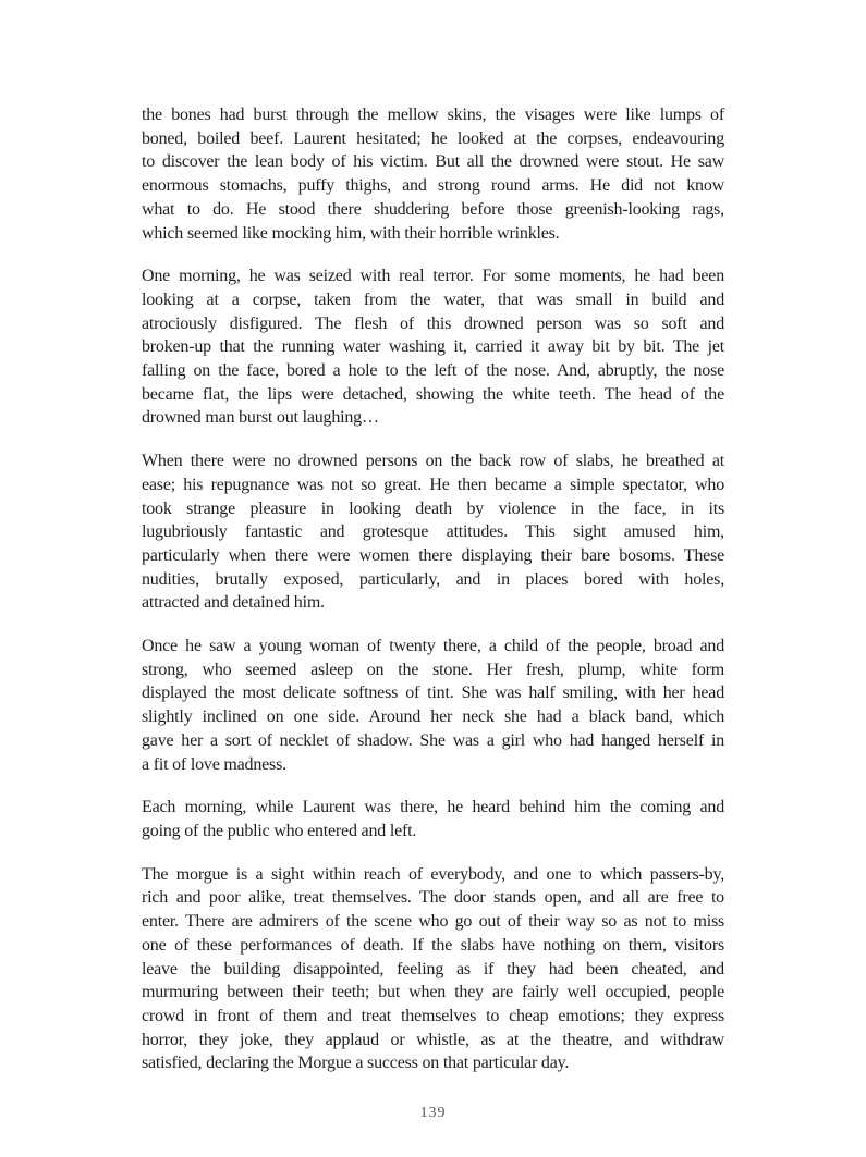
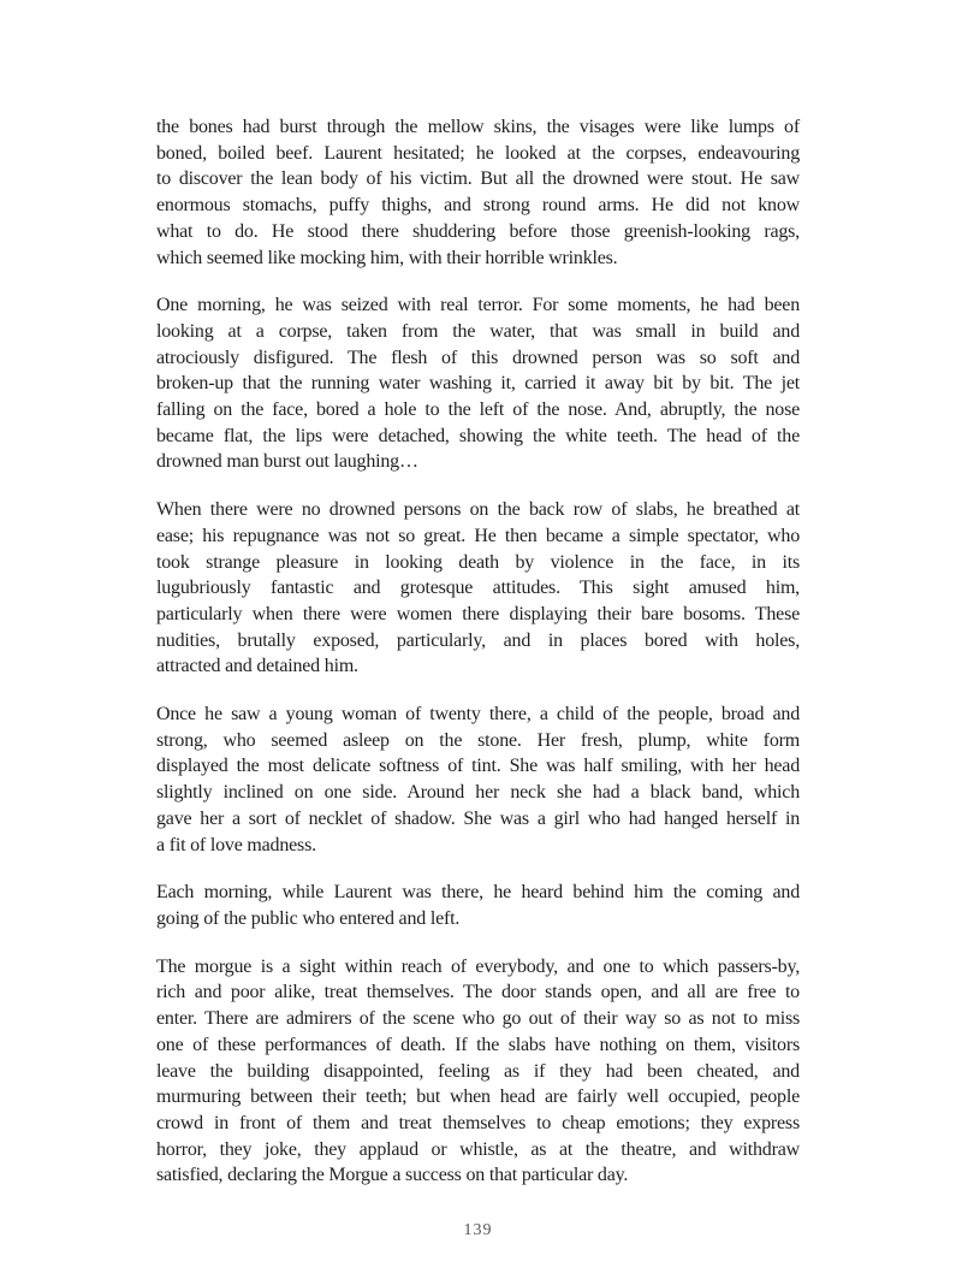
  the bones had burst through the mellow skins, the visages were like lumps of
  boned, boiled beef. Laurent hesitated; he looked at the corpses, endeavouring
  to discover the lean body of his victim. But all the drowned were stout. He saw
  enormous stomachs, puffy thighs, and strong round arms. He did not know
  what to do. He stood there shuddering before those greenish-looking rags,
  which seemed like mocking him, with their horrible wrinkles.
  One morning, he was seized with real terror. For some moments, he had been
  looking at a corpse, taken from the water, that was small in build and
  atrociously disfigured. The flesh of this drowned person was so soft and
  broken-up that the running water washing it, carried it away bit by bit. The jet
  falling on the face, bored a hole to the left of the nose. And, abruptly, the nose
  became flat, the lips were detached, showing the white teeth. The head of the
  drowned man burst out laughing…
  When there were no drowned persons on the back row of slabs, he breathed at
  ease; his repugnance was not so great. He then became a simple spectator, who
  took strange pleasure in looking death by violence in the face, in its
  lugubriously fantastic and grotesque attitudes. This sight amused him,
  particularly when there were women there displaying their bare bosoms. These
  nudities, brutally exposed, particularly, and in places bored with holes,
  attracted and detained him.
  Once he saw a young woman of twenty there, a child of the people, broad and
  strong, who seemed asleep on the stone. Her fresh, plump, white form
  displayed the most delicate softness of tint. She was half smiling, with her head
  slightly inclined on one side. Around her neck she had a black band, which
  gave her a sort of necklet of shadow. She was a girl who had hanged herself in
  a fit of love madness.
  Each morning, while Laurent was there, he heard behind him the coming and
  going of the public who entered and left.
  The morgue is a sight within reach of everybody, and one to which passers-by,
  rich and poor alike, treat themselves. The door stands open, and all are free to
  enter. There are admirers of the scene who go out of their way so as not to miss
  one of these performances of death. If the slabs have nothing on them, visitors
  leave the building disappointed, feeling as if they had been cheated, and
- murmuring between their teeth; but when they are fairly well occupied, people
+ murmuring between their teeth; but when head are fairly well occupied, people
  crowd in front of them and treat themselves to cheap emotions; they express
  horror, they joke, they applaud or whistle, as at the theatre, and withdraw
  satisfied, declaring the Morgue a success on that particular day.
  139
